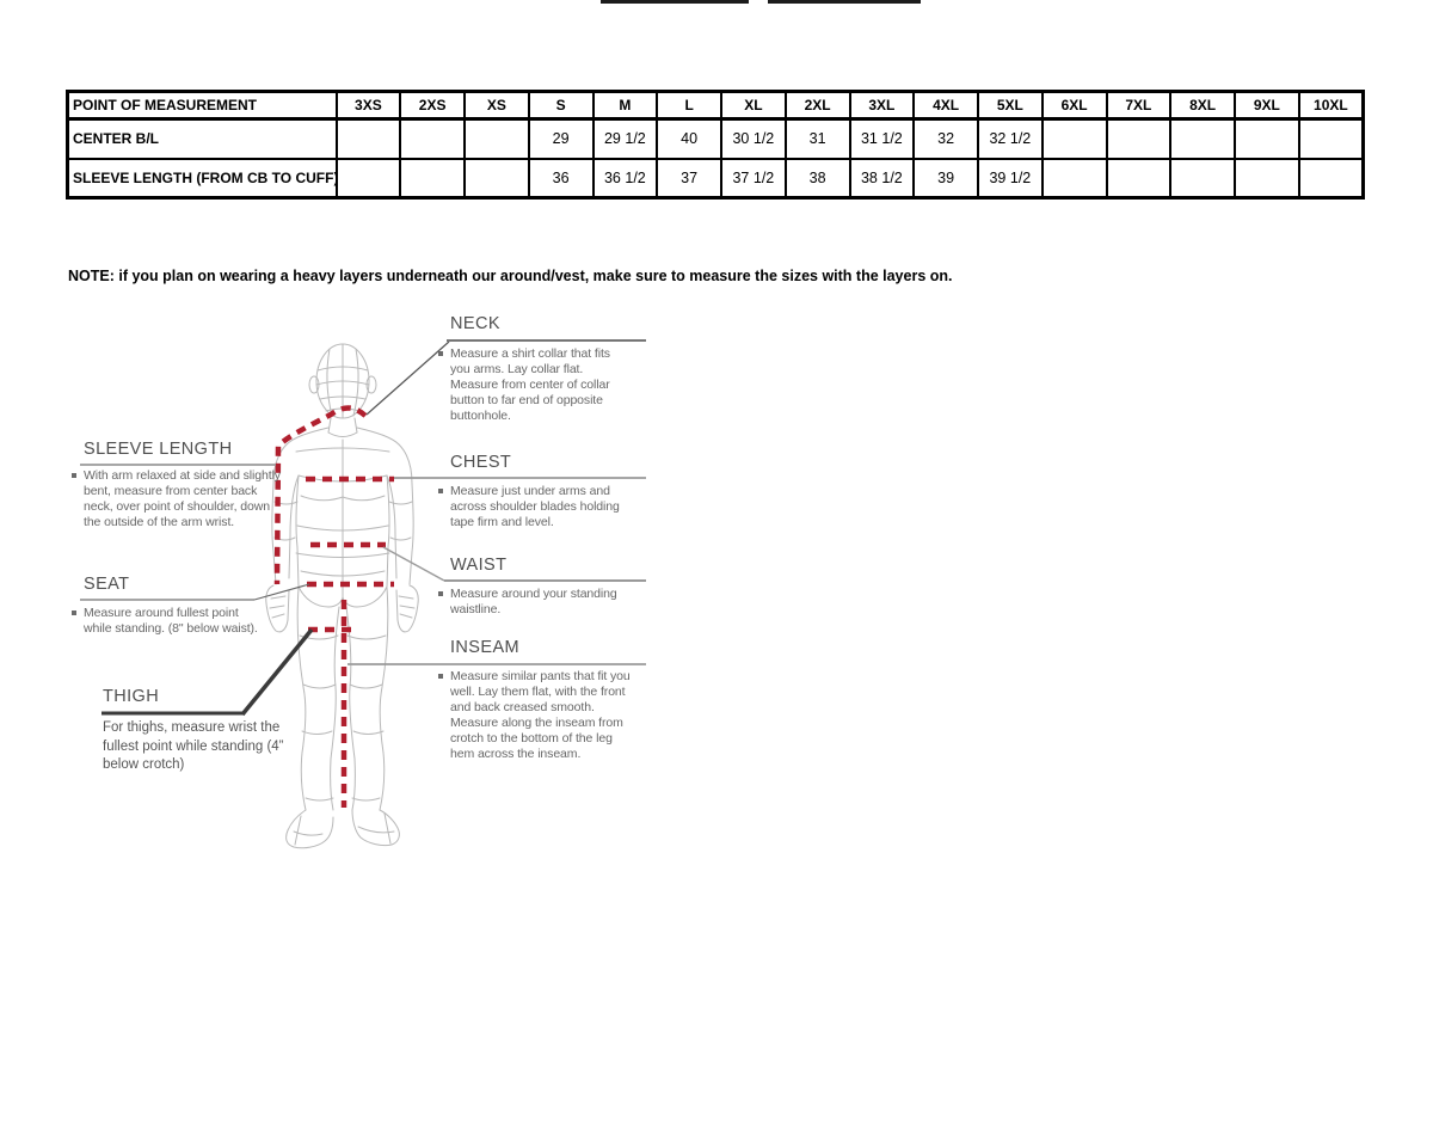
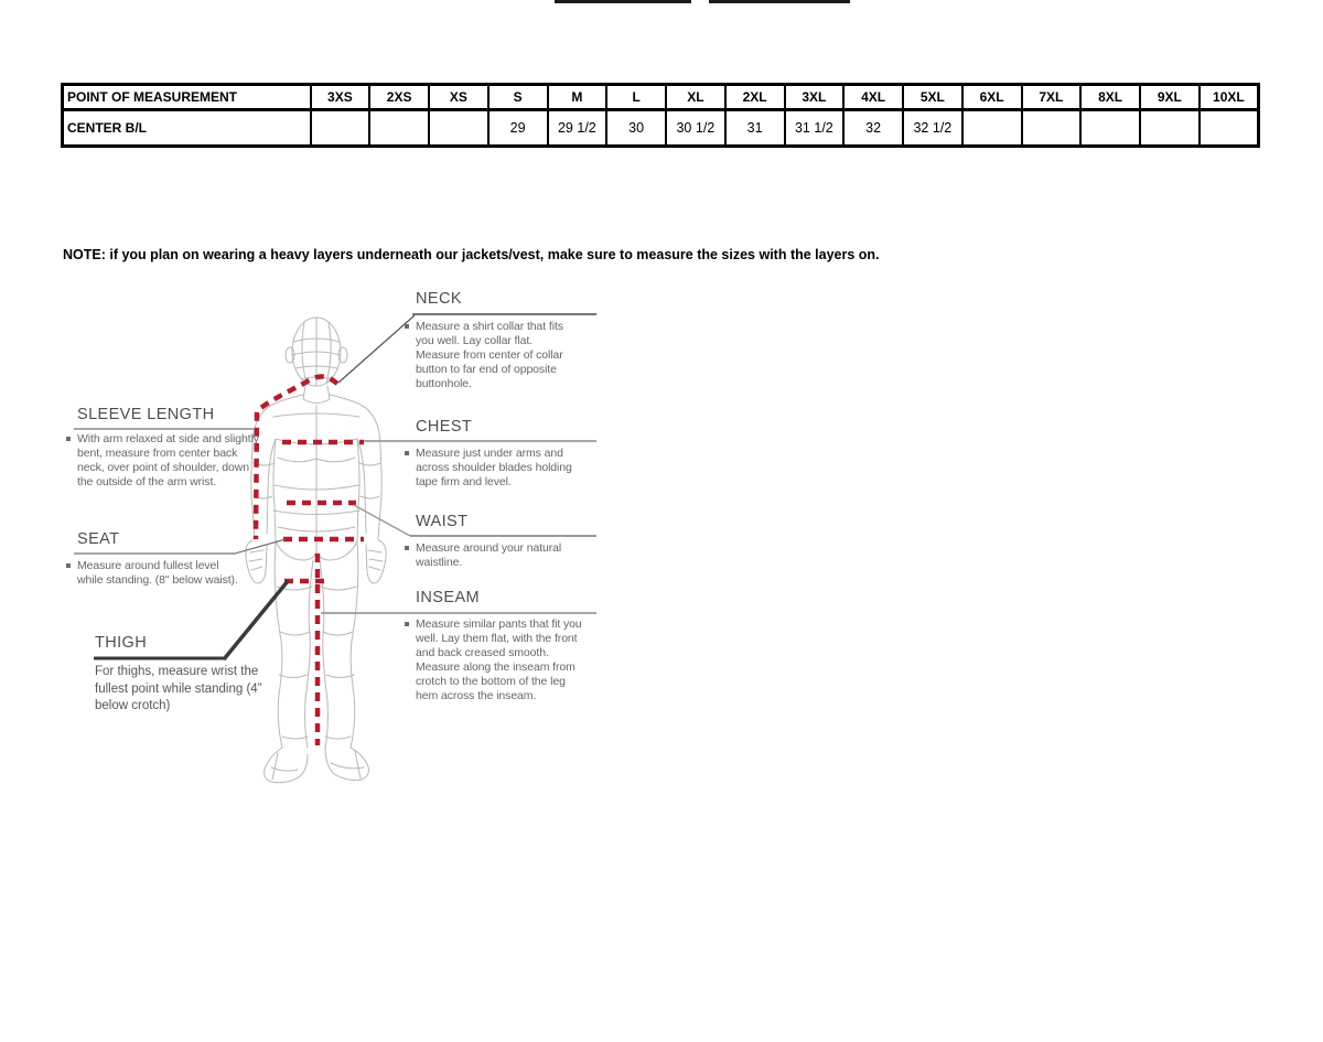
  POINT OF MEASUREMENT	3XS	2XS	XS	S	M	L	XL	2XL	3XL	4XL	5XL	6XL	7XL	8XL	9XL	10XL
- CENTER B/L				29	29 1/2	40	30 1/2	31	31 1/2	32	32 1/2
+ CENTER B/L				29	29 1/2	30	30 1/2	31	31 1/2	32	32 1/2
- SLEEVE LENGTH (FROM CB TO CUFF)				36	36 1/2	37	37 1/2	38	38 1/2	39	39 1/2
- NOTE: if you plan on wearing a heavy layers underneath our around/vest, make sure to measure the sizes with the layers on.
+ NOTE: if you plan on wearing a heavy layers underneath our jackets/vest, make sure to measure the sizes with the layers on.
  NECK
- Measure a shirt collar that fits you arms. Lay collar flat. Measure from center of collar button to far end of opposite buttonhole.
+ Measure a shirt collar that fits you well. Lay collar flat. Measure from center of collar button to far end of opposite buttonhole.
  CHEST
  Measure just under arms and across shoulder blades holding tape firm and level.
  WAIST
- Measure around your standing waistline.
+ Measure around your natural waistline.
  INSEAM
  Measure similar pants that fit you well. Lay them flat, with the front and back creased smooth. Measure along the inseam from crotch to the bottom of the leg hem across the inseam.
  SLEEVE LENGTH
  With arm relaxed at side and slightly bent, measure from center back neck, over point of shoulder, down the outside of the arm wrist.
  SEAT
- Measure around fullest point while standing. (8" below waist).
+ Measure around fullest level while standing. (8" below waist).
  THIGH
  For thighs, measure wrist the fullest point while standing (4” below crotch)
